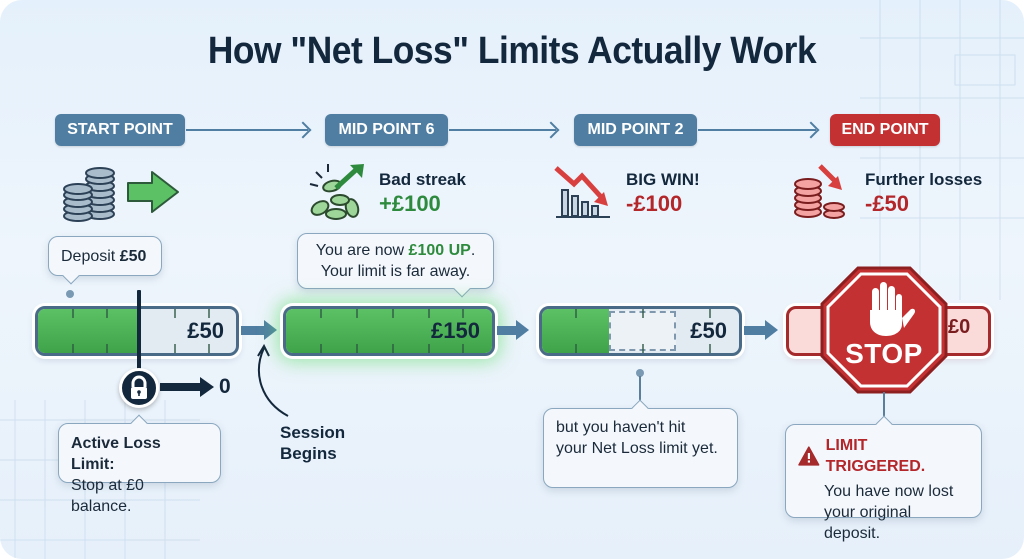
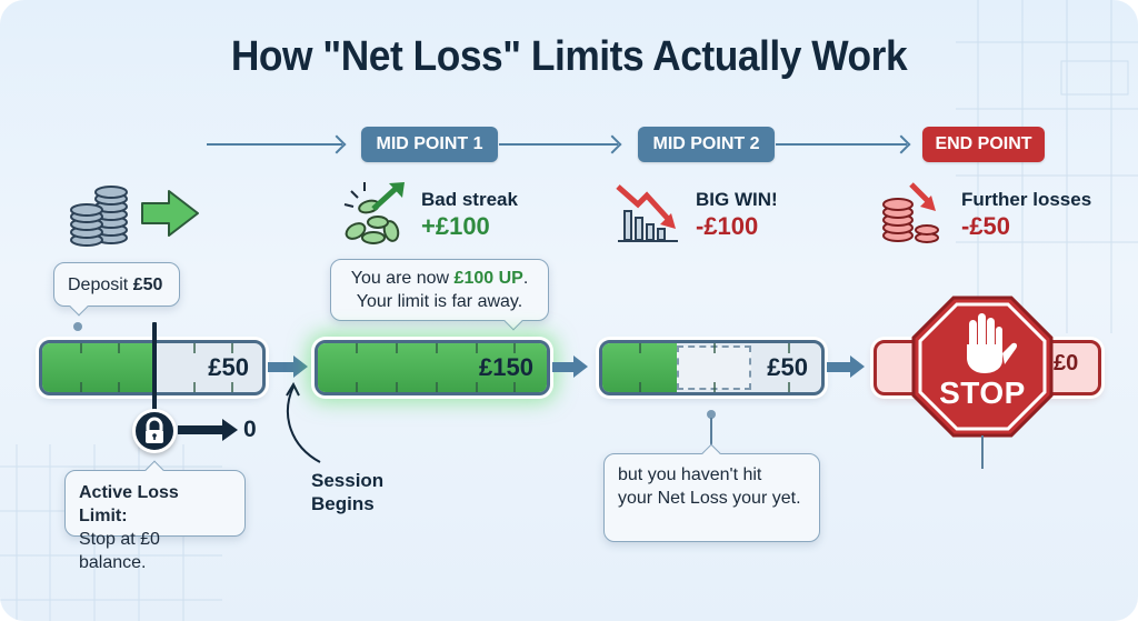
  How "Net Loss" Limits Actually Work
- START POINT
- MID POINT 6
+ MID POINT 1
  MID POINT 2
  END POINT
  Bad streak
  +£100
  BIG WIN!
  -£100
  Further losses
  -£50
  Deposit £50
  £50
  0
  Active Loss Limit:
  Stop at £0 balance.
  Session
  Begins
  You are now £100 UP.
  Your limit is far away.
  £150
  £50
  but you haven't hit
- your Net Loss limit yet.
+ your Net Loss your yet.
  STOP
  £0
- LIMIT TRIGGERED.
- You have now lost
- your original deposit.
